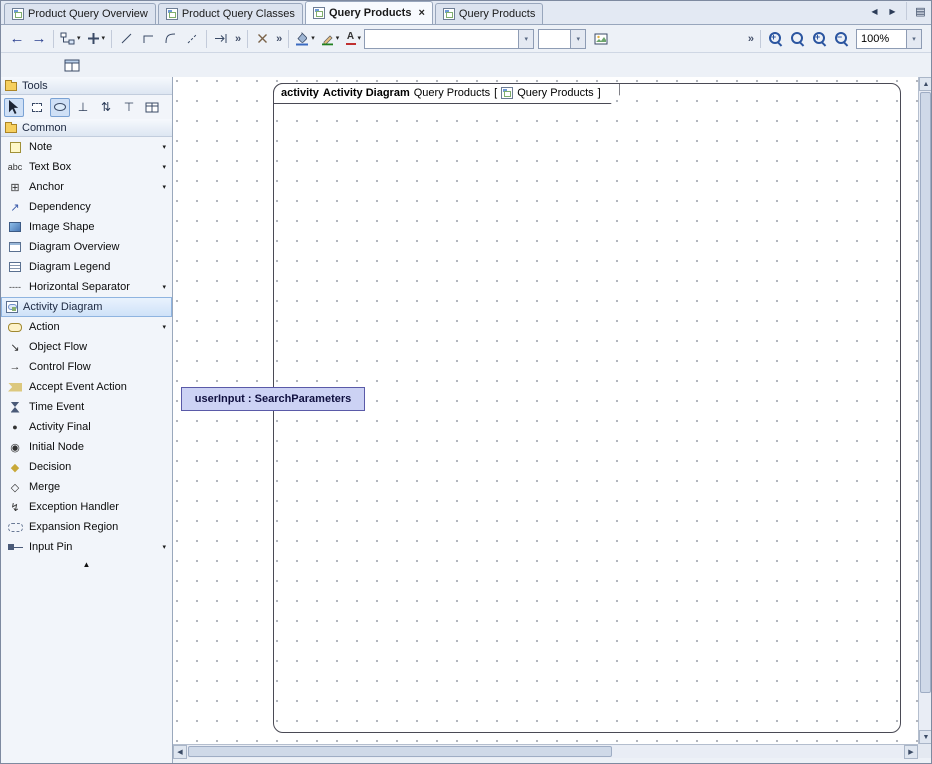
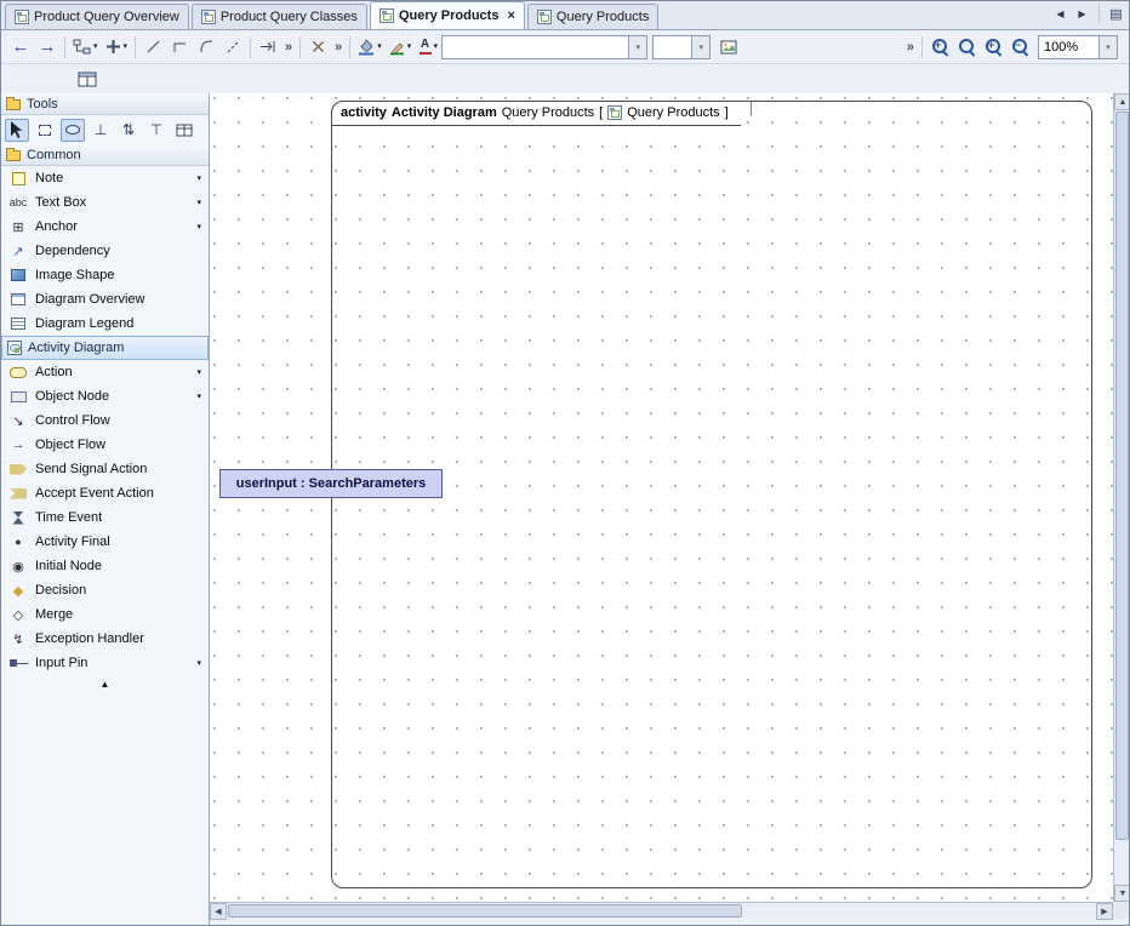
  Product Query Overview
  Product Query Classes
  Query Products
  ×
  Query Products
  ◀
  ▶
  ▤
  ←
  →
  »
  »
  A
  »
  +
  +
  −
  100%
  Tools
  ⊥
  ⇅
  ⊤
  Common
  Note
  abc
  Text Box
  ⊞
  Anchor
  ↗
  Dependency
  Image Shape
  Diagram Overview
  Diagram Legend
- ----
- Horizontal Separator
  Activity Diagram
  Action
+ Object Node
  ↘
- Object Flow
+ Control Flow
  →
- Control Flow
+ Object Flow
+ Send Signal Action
  Accept Event Action
  Time Event
  ●
  Activity Final
  ◉
  Initial Node
  ◆
  Decision
  ◇
  Merge
  ↯
  Exception Handler
- Expansion Region
  Input Pin
  ▲
  activity
  Activity Diagram
  Query Products
  [
  Query Products
  ]
  userInput : SearchParameters
